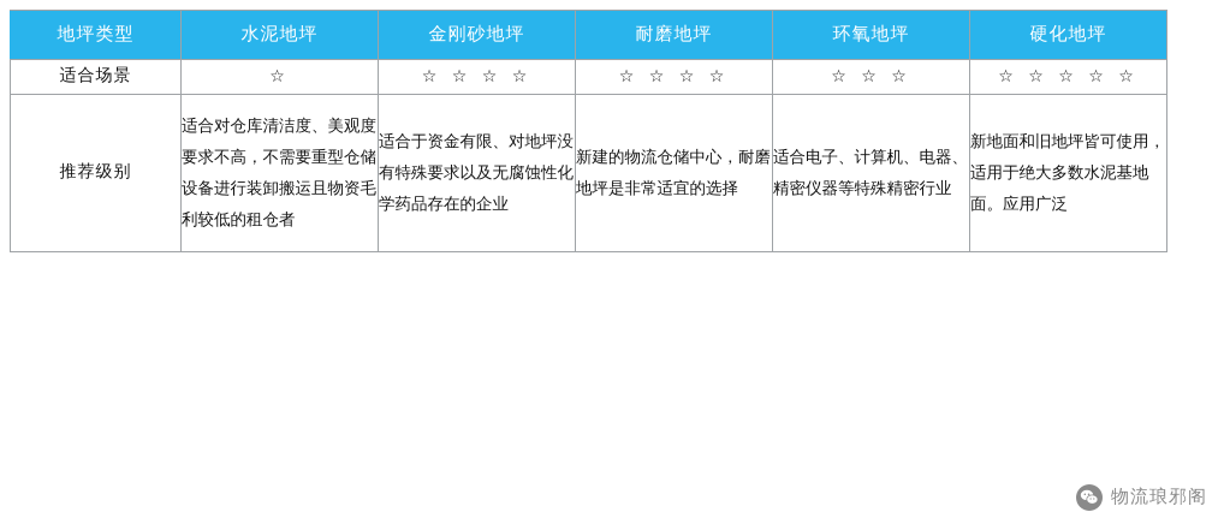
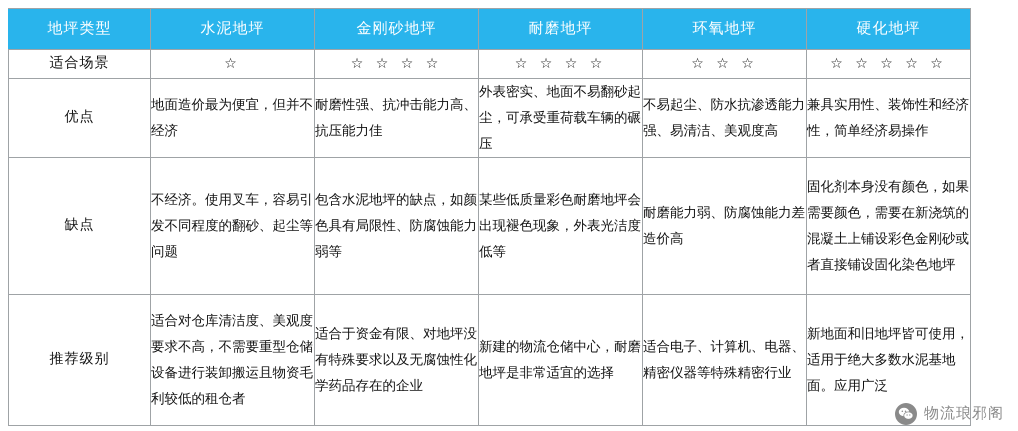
  地坪类型	水泥地坪	金刚砂地坪	耐磨地坪	环氧地坪	硬化地坪
  适合场景	☆	☆ ☆ ☆ ☆	☆ ☆ ☆ ☆	☆ ☆ ☆	☆ ☆ ☆ ☆ ☆
+ 优点	地面造价最为便宜，但并不经济	耐磨性强、抗冲击能力高、抗压能力佳	外表密实、地面不易翻砂起尘，可承受重荷载车辆的碾压	不易起尘、防水抗渗透能力强、易清洁、美观度高	兼具实用性、装饰性和经济性，简单经济易操作
+ 缺点	不经济。使用叉车，容易引发不同程度的翻砂、起尘等问题	包含水泥地坪的缺点，如颜色具有局限性、防腐蚀能力弱等	某些低质量彩色耐磨地坪会出现褪色现象，外表光洁度低等	耐磨能力弱、防腐蚀能力差造价高	固化剂本身没有颜色，如果需要颜色，需要在新浇筑的混凝土上铺设彩色金刚砂或者直接铺设固化染色地坪
  推荐级别	适合对仓库清洁度、美观度要求不高，不需要重型仓储设备进行装卸搬运且物资毛利较低的租仓者	适合于资金有限、对地坪没有特殊要求以及无腐蚀性化学药品存在的企业	新建的物流仓储中心，耐磨地坪是非常适宜的选择	适合电子、计算机、电器、精密仪器等特殊精密行业	新地面和旧地坪皆可使用，适用于绝大多数水泥基地面。应用广泛
  物流琅邪阁
